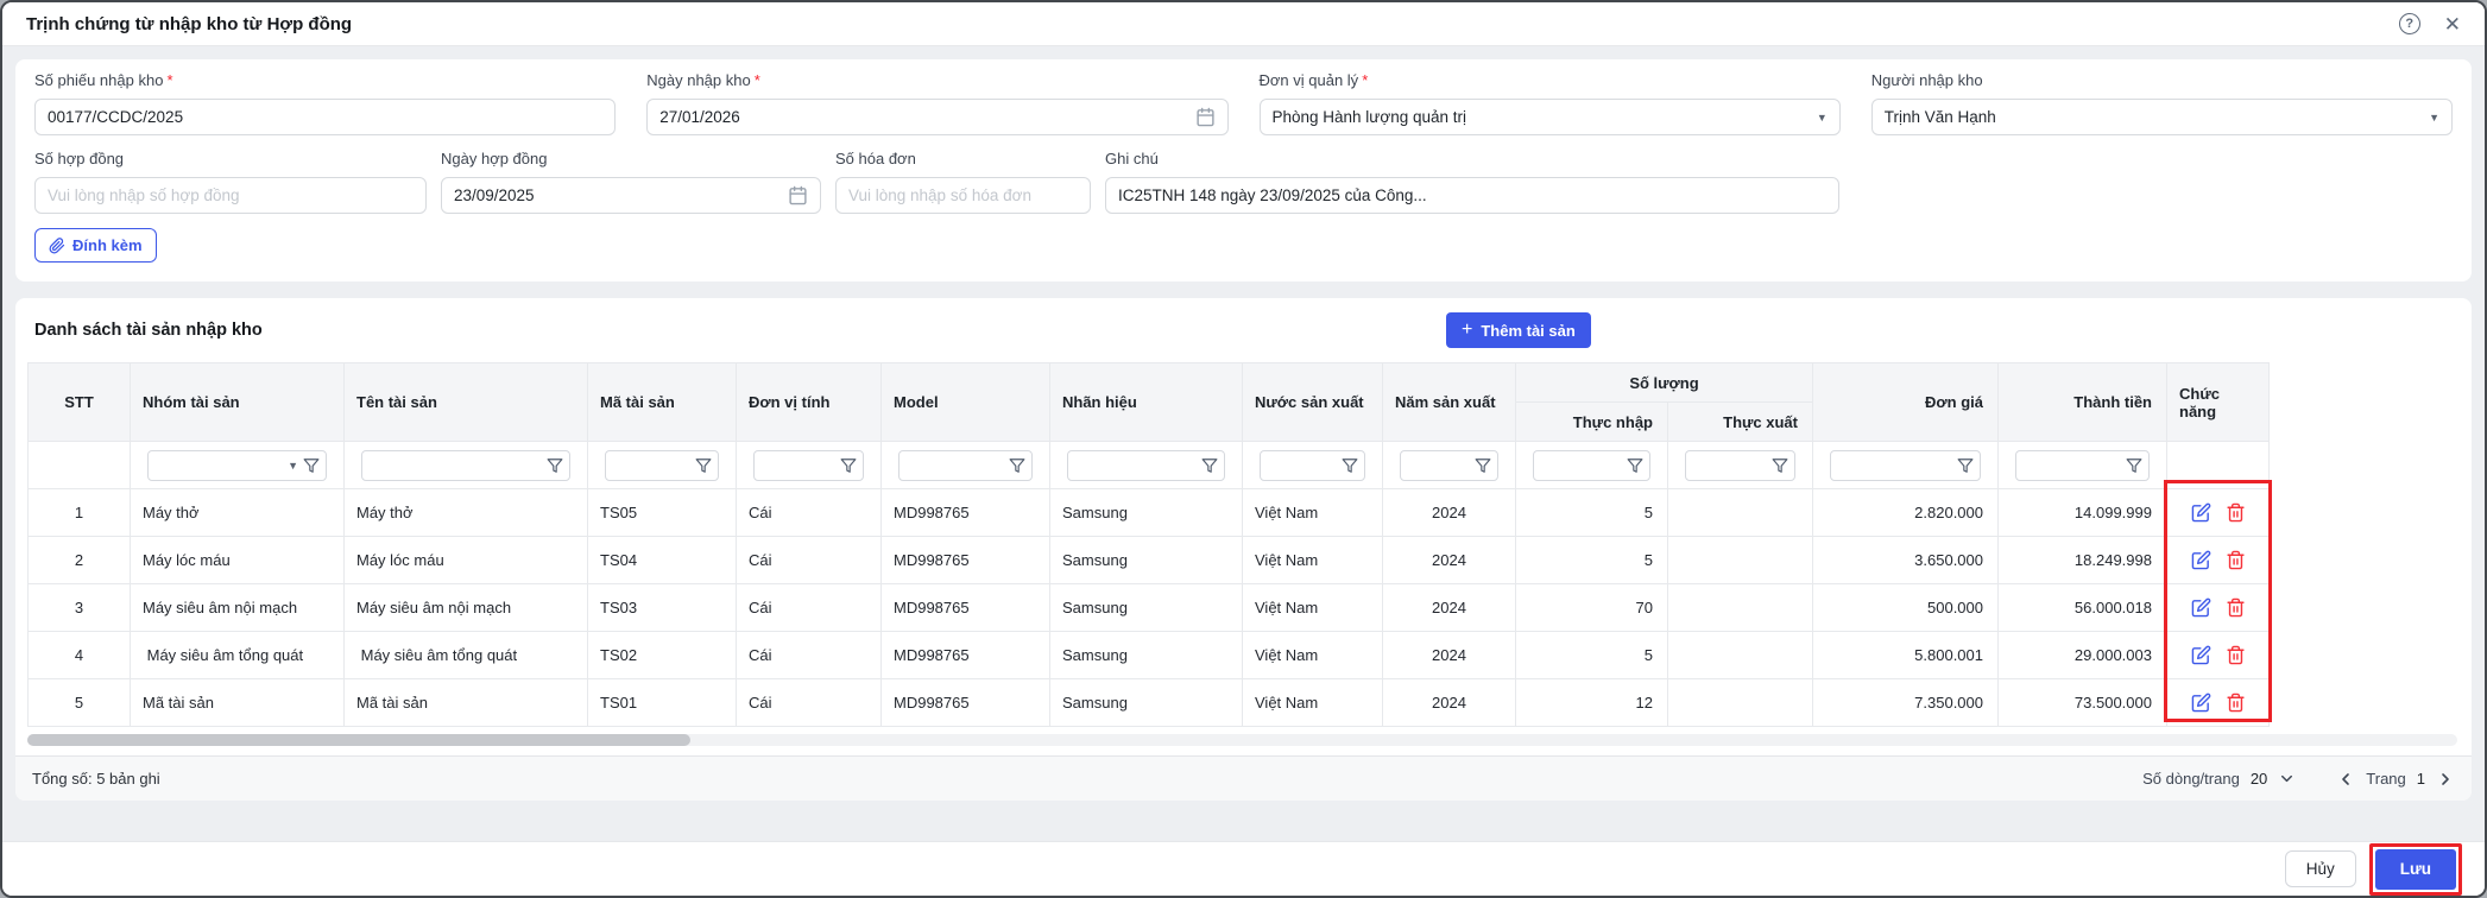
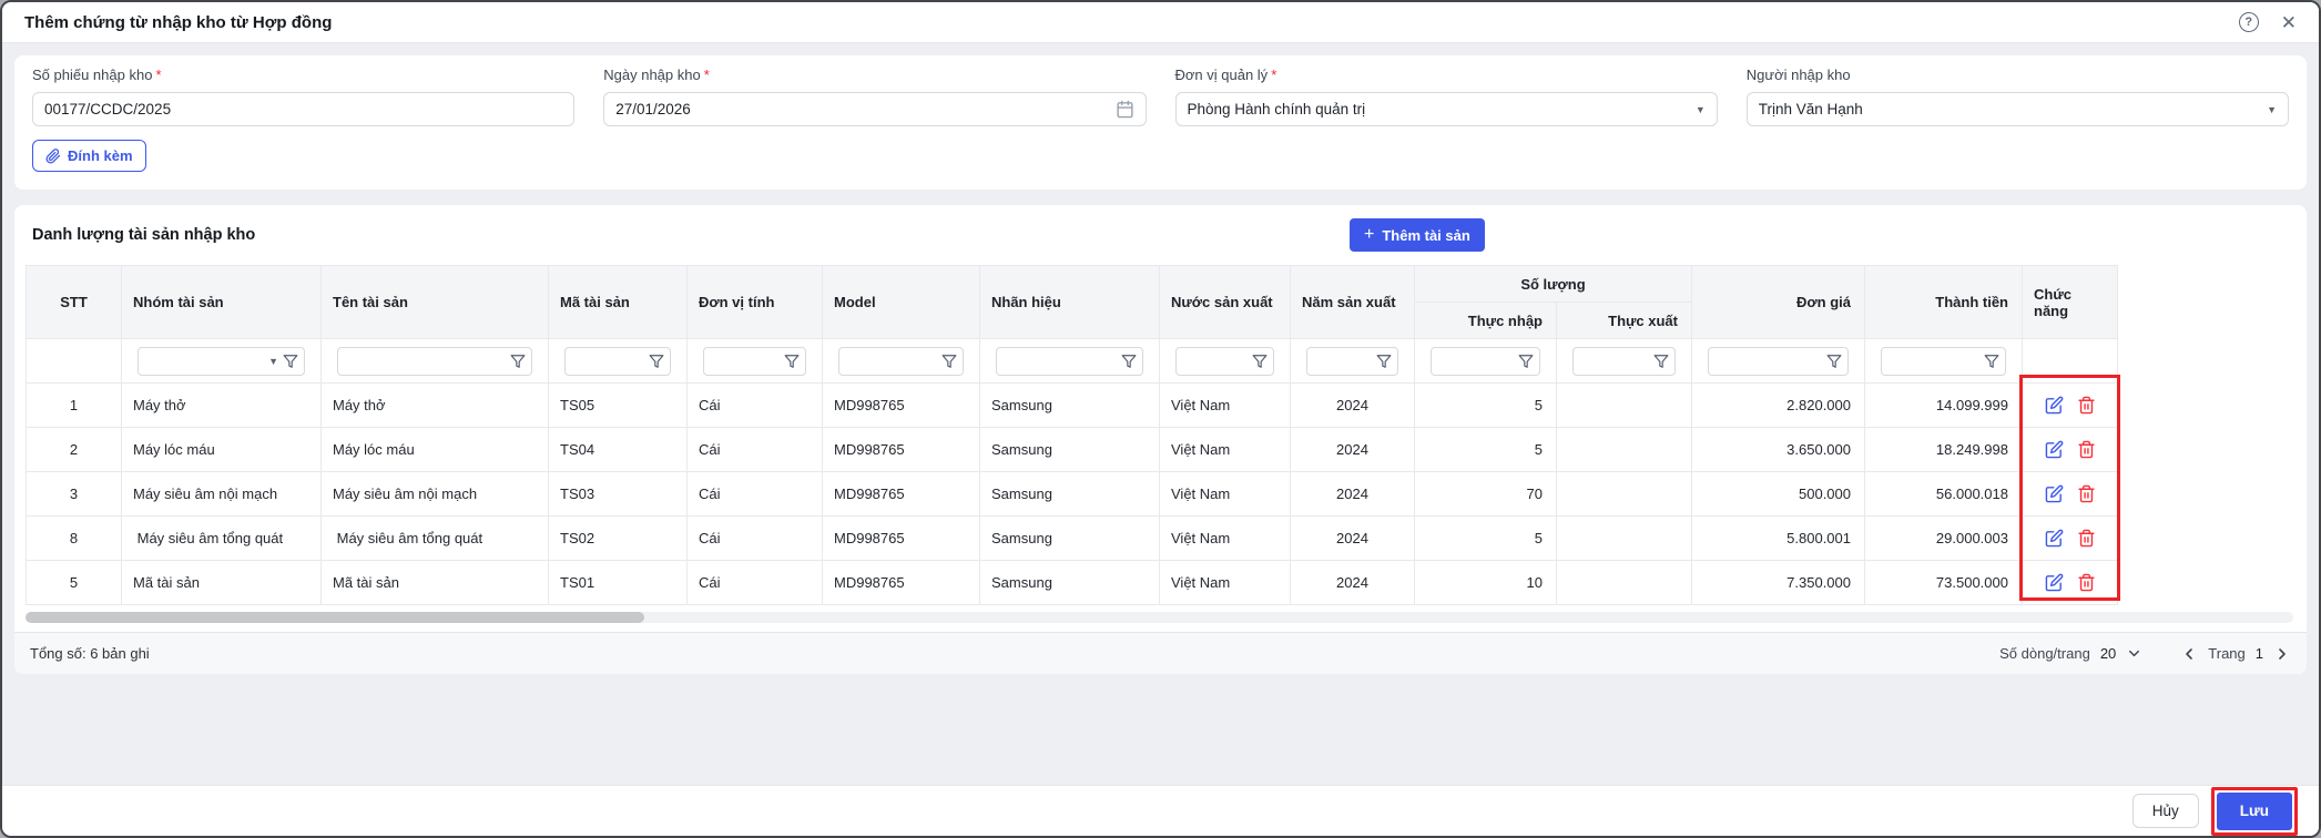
- Trịnh chứng từ nhập kho từ Hợp đồng
+ Thêm chứng từ nhập kho từ Hợp đồng
  ?
  ✕
  Số phiếu nhập kho *
  00177/CCDC/2025
  Ngày nhập kho *
  27/01/2026
  Đơn vị quản lý *
- Phòng Hành lượng quản trị
+ Phòng Hành chính quản trị
  ▼
  Người nhập kho
  Trịnh Văn Hạnh
  ▼
- Số hợp đồng
- Vui lòng nhập số hợp đồng
- Ngày hợp đồng
- 23/09/2025
- Số hóa đơn
- Vui lòng nhập số hóa đơn
- Ghi chú
- IC25TNH 148 ngày 23/09/2025 của Công...
  Đính kèm
- Danh sách tài sản nhập kho
+ Danh lượng tài sản nhập kho
  +
  Thêm tài sản
  STT	Nhóm tài sản	Tên tài sản	Mã tài sản	Đơn vị tính	Model	Nhãn hiệu	Nước sản xuất	Năm sản xuất	Số lượng	Đơn giá	Thành tiền	Chức năng
  Thực nhập	Thực xuất
  	▼
  1	Máy thở	Máy thở	TS05	Cái	MD998765	Samsung	Việt Nam	2024	5		2.820.000	14.099.999
  2	Máy lóc máu	Máy lóc máu	TS04	Cái	MD998765	Samsung	Việt Nam	2024	5		3.650.000	18.249.998
  3	Máy siêu âm nội mạch	Máy siêu âm nội mạch	TS03	Cái	MD998765	Samsung	Việt Nam	2024	70		500.000	56.000.018
- 4	Máy siêu âm tổng quát	Máy siêu âm tổng quát	TS02	Cái	MD998765	Samsung	Việt Nam	2024	5		5.800.001	29.000.003
+ 8	Máy siêu âm tổng quát	Máy siêu âm tổng quát	TS02	Cái	MD998765	Samsung	Việt Nam	2024	5		5.800.001	29.000.003
- 5	Mã tài sản	Mã tài sản	TS01	Cái	MD998765	Samsung	Việt Nam	2024	12		7.350.000	73.500.000
+ 5	Mã tài sản	Mã tài sản	TS01	Cái	MD998765	Samsung	Việt Nam	2024	10		7.350.000	73.500.000
- Tổng số: 5 bản ghi
+ Tổng số: 6 bản ghi
  Số dòng/trang
  20
  Trang
  1
  Hủy
  Lưu
